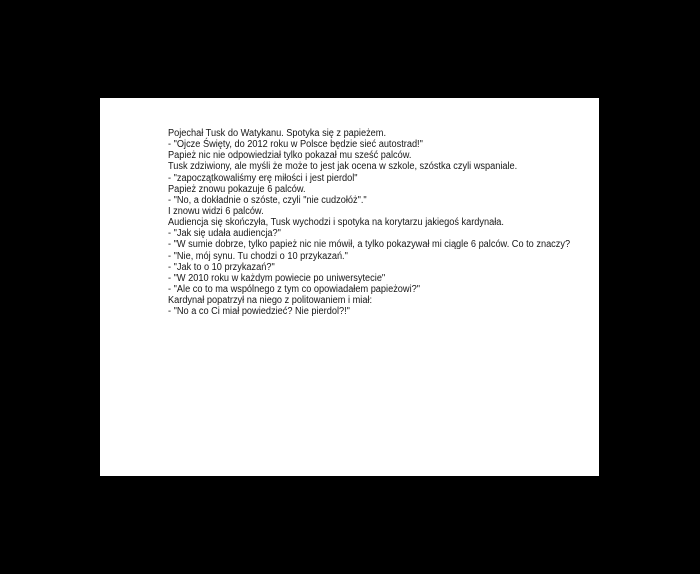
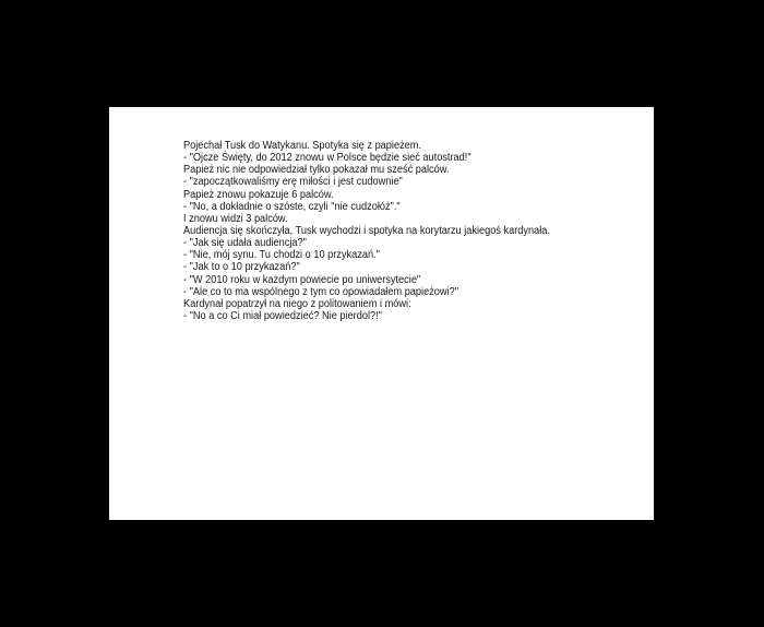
  Pojechał Tusk do Watykanu. Spotyka się z papieżem.
- - "Ojcze Święty, do 2012 roku w Polsce będzie sieć autostrad!"
+ - "Ojcze Święty, do 2012 znowu w Polsce będzie sieć autostrad!"
  Papież nic nie odpowiedział tylko pokazał mu sześć palców.
- Tusk zdziwiony, ale myśli że może to jest jak ocena w szkole, szóstka czyli wspaniale.
- - "zapoczątkowaliśmy erę miłości i jest pierdol"
+ - "zapoczątkowaliśmy erę miłości i jest cudownie"
  Papież znowu pokazuje 6 palców.
  - "No, a dokładnie o szóste, czyli "nie cudzołóż"."
- I znowu widzi 6 palców.
+ I znowu widzi 3 palców.
  Audiencja się skończyła, Tusk wychodzi i spotyka na korytarzu jakiegoś kardynała.
  - "Jak się udała audiencja?"
- - "W sumie dobrze, tylko papież nic nie mówił, a tylko pokazywał mi ciągle 6 palców. Co to znaczy?
  - "Nie, mój synu. Tu chodzi o 10 przykazań."
  - "Jak to o 10 przykazań?"
  - "W 2010 roku w każdym powiecie po uniwersytecie"
  - "Ale co to ma wspólnego z tym co opowiadałem papieżowi?"
- Kardynał popatrzył na niego z politowaniem i miał:
+ Kardynał popatrzył na niego z politowaniem i mówi:
  - "No a co Ci miał powiedzieć? Nie pierdol?!"
